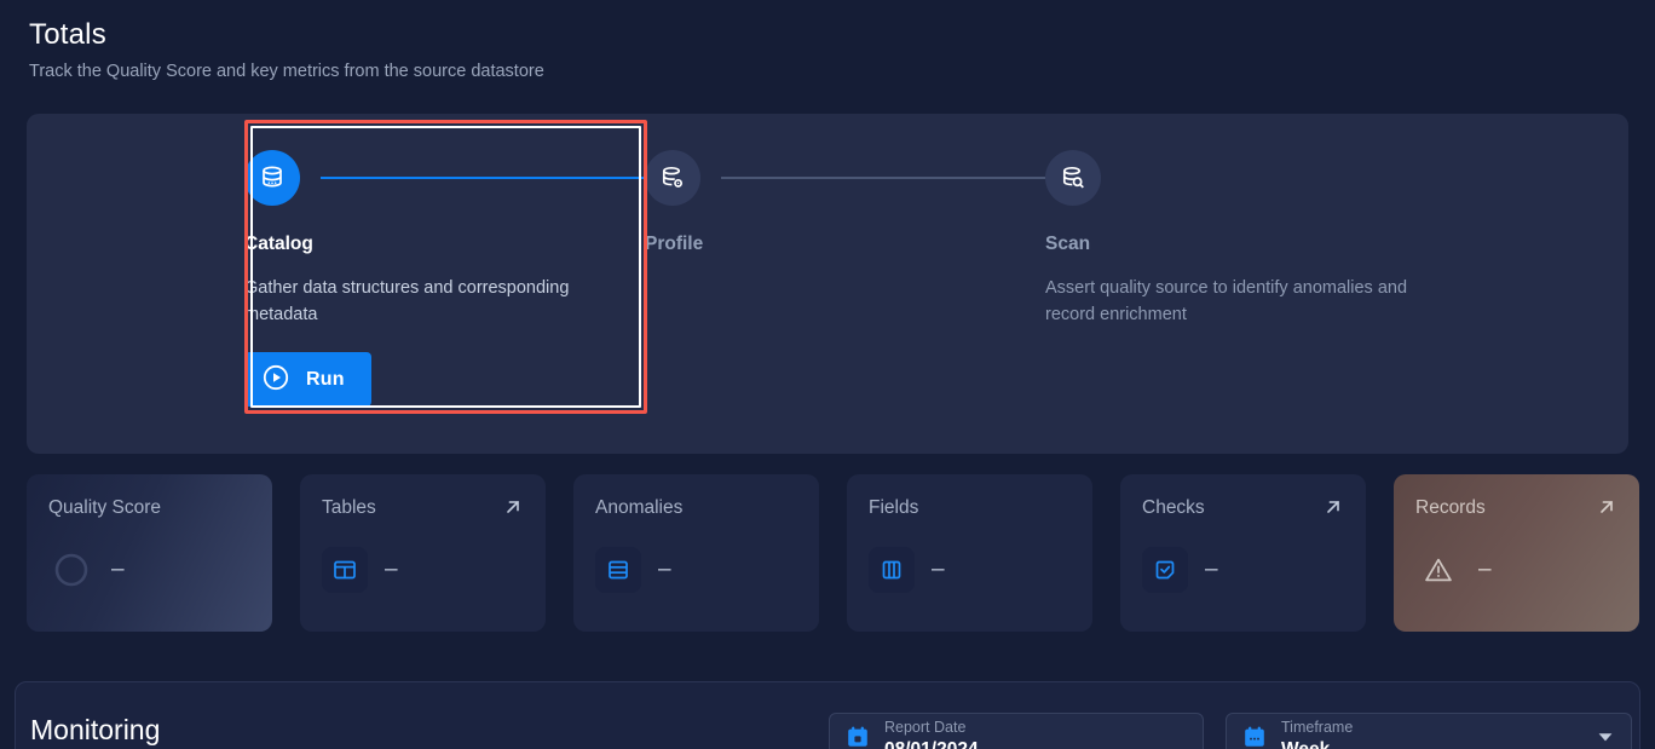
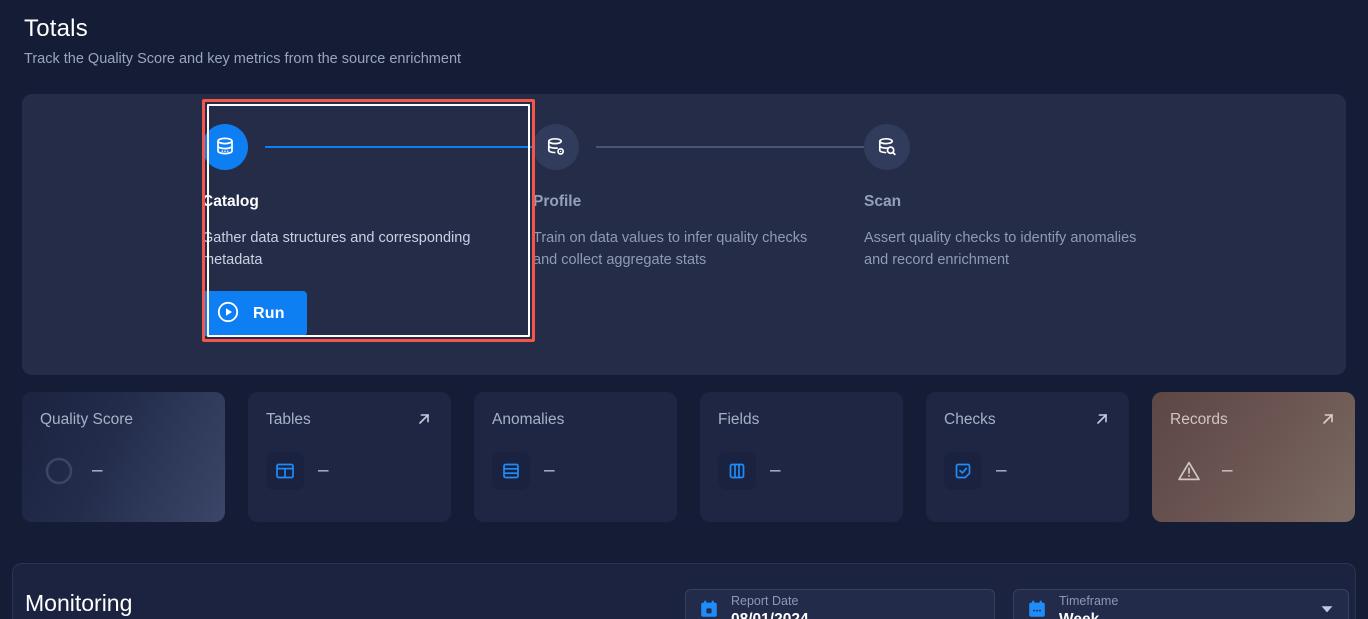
  Totals
- Track the Quality Score and key metrics from the source datastore
+ Track the Quality Score and key metrics from the source enrichment
  Catalog
  Gather data structures and corresponding metadata
  Run
  Profile
+ Train on data values to infer quality checks and collect aggregate stats
  Scan
- Assert quality source to identify anomalies and record enrichment
+ Assert quality checks to identify anomalies and record enrichment
  Quality Score
  –
  Tables
  –
  Anomalies
  –
  Fields
  –
  Checks
  –
  Records
  –
  Monitoring
  Report Date
  Timeframe
